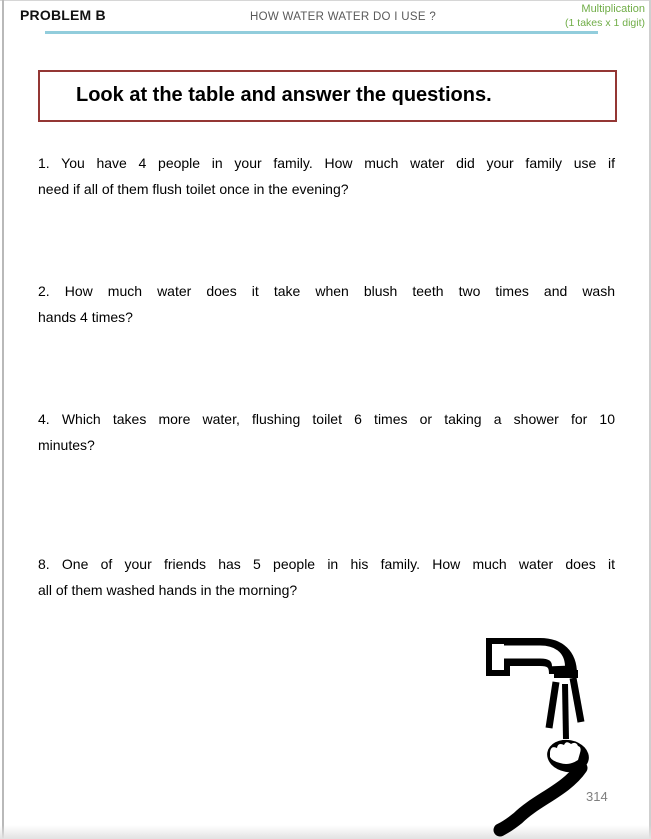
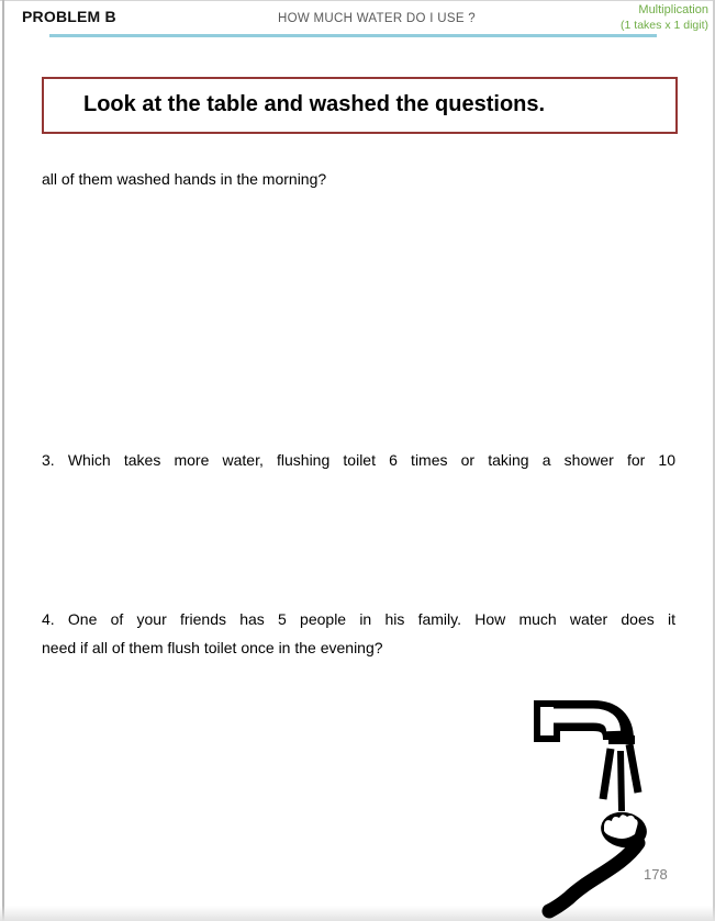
  PROBLEM B
- HOW WATER WATER DO I USE ?
+ HOW MUCH WATER DO I USE ?
  Multiplication
  (1 takes x 1 digit)
- Look at the table and answer the questions.
+ Look at the table and washed the questions.
- 1. You have 4 people in your family. How much water did your family use if
- need if all of them flush toilet once in the evening?
+ all of them washed hands in the morning?
- 2. How much water does it take when blush teeth two times and wash
- hands 4 times?
- 4. Which takes more water, flushing toilet 6 times or taking a shower for 10
+ 3. Which takes more water, flushing toilet 6 times or taking a shower for 10
- minutes?
- 8. One of your friends has 5 people in his family. How much water does it
+ 4. One of your friends has 5 people in his family. How much water does it
- all of them washed hands in the morning?
+ need if all of them flush toilet once in the evening?
- 314
+ 178
